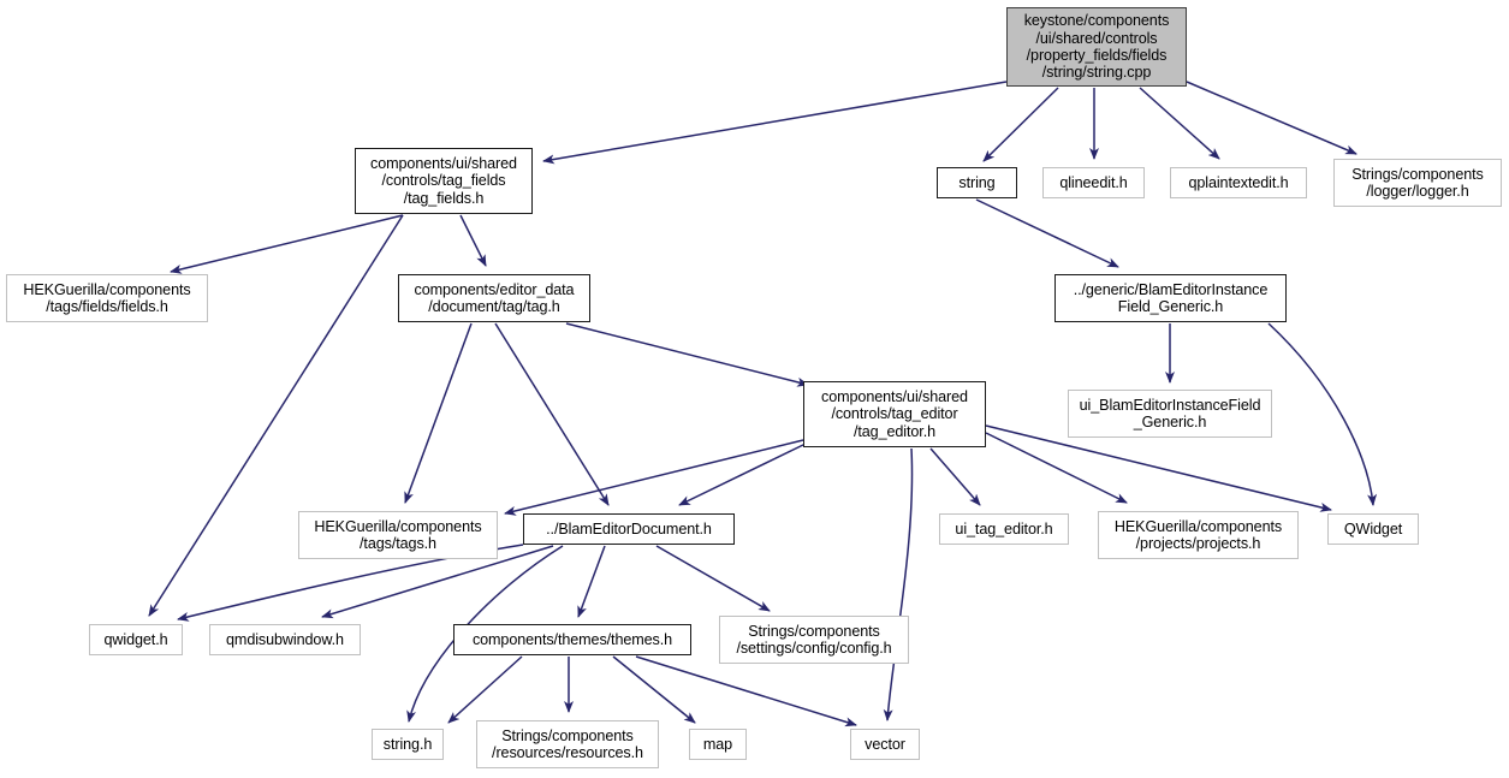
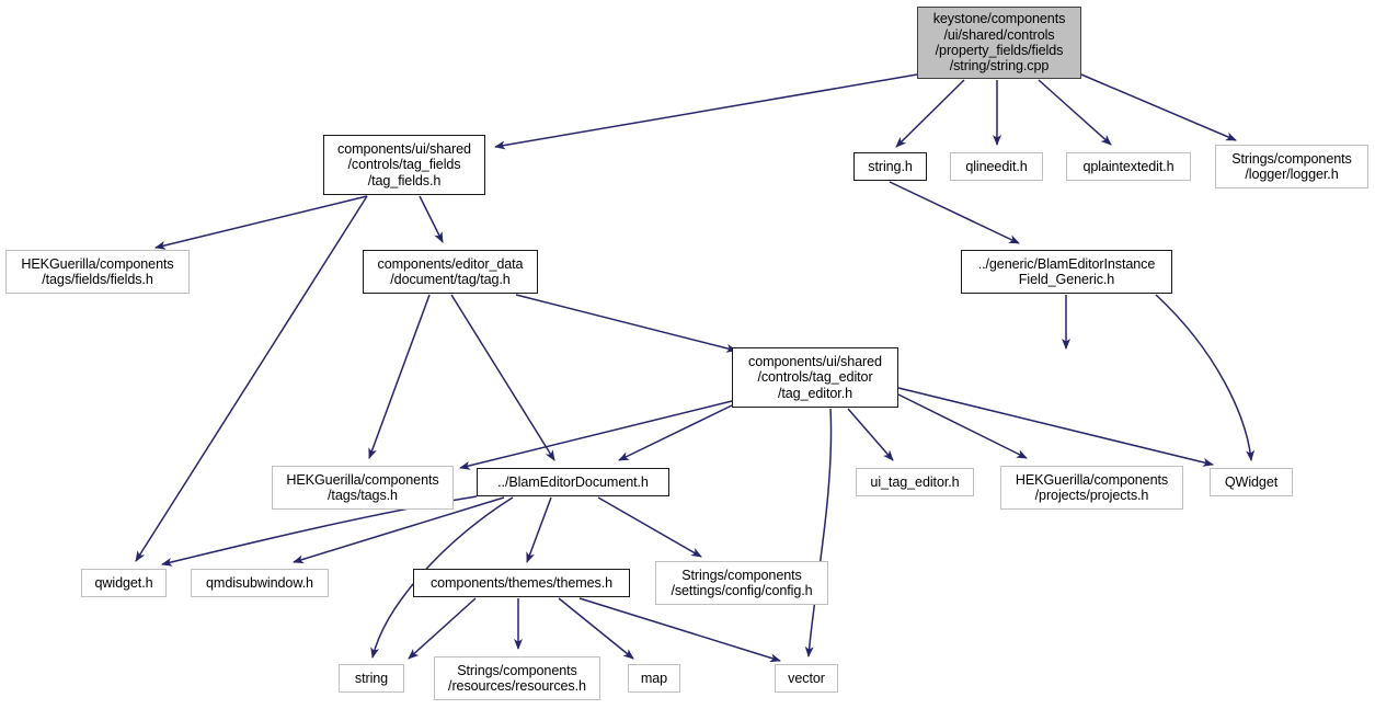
  keystone/components
  /ui/shared/controls
  /property_fields/fields
  /string/string.cpp
  components/ui/shared
  /controls/tag_fields
  /tag_fields.h
- string
+ string.h
  qlineedit.h
  qplaintextedit.h
  Strings/components
  /logger/logger.h
  HEKGuerilla/components
  /tags/fields/fields.h
  components/editor_data
  /document/tag/tag.h
  ../generic/BlamEditorInstance
  Field_Generic.h
  components/ui/shared
  /controls/tag_editor
  /tag_editor.h
- ui_BlamEditorInstanceField
- _Generic.h
  HEKGuerilla/components
  /tags/tags.h
  ../BlamEditorDocument.h
  ui_tag_editor.h
  HEKGuerilla/components
  /projects/projects.h
  QWidget
  qwidget.h
  qmdisubwindow.h
  components/themes/themes.h
  Strings/components
  /settings/config/config.h
- string.h
+ string
  Strings/components
  /resources/resources.h
  map
  vector
